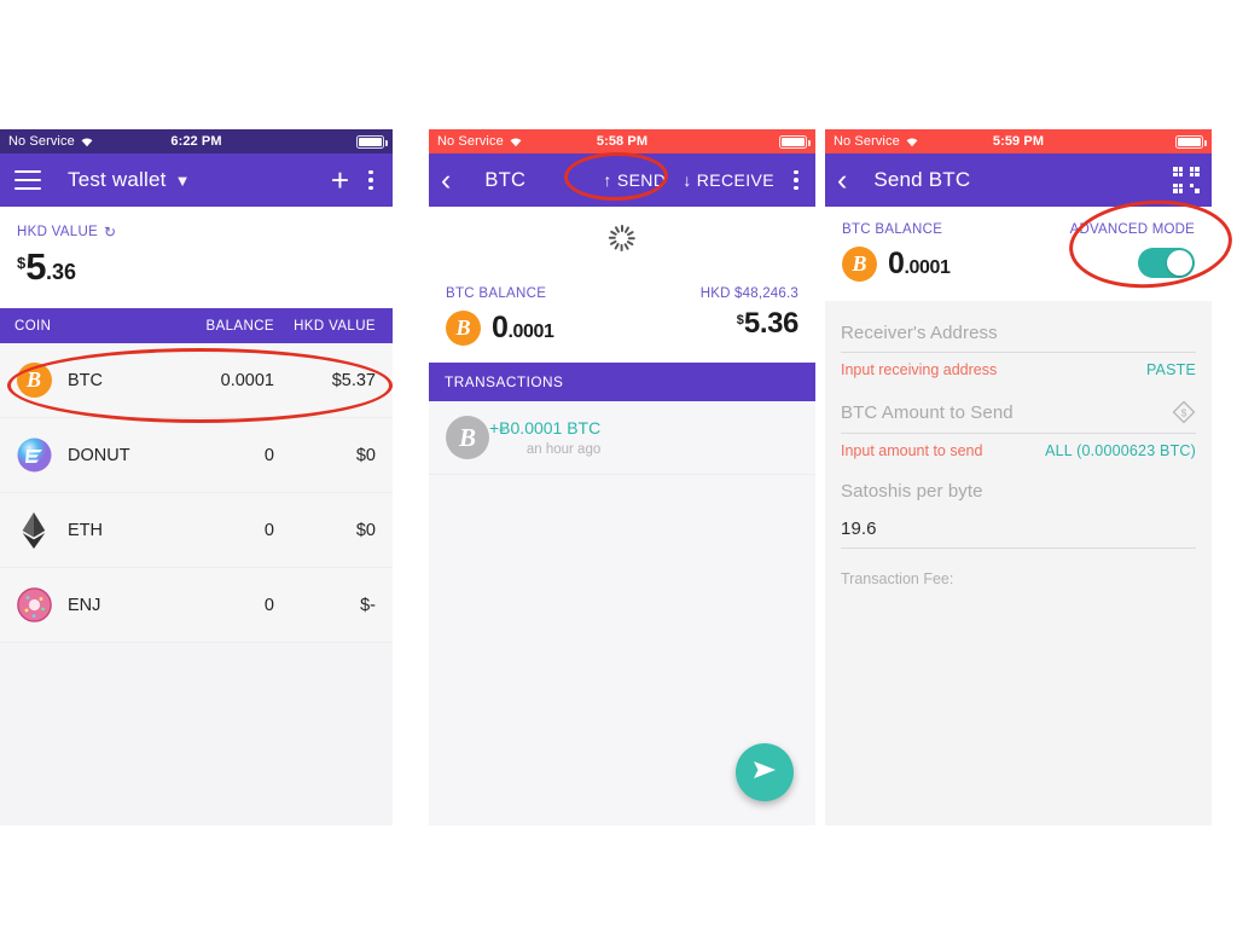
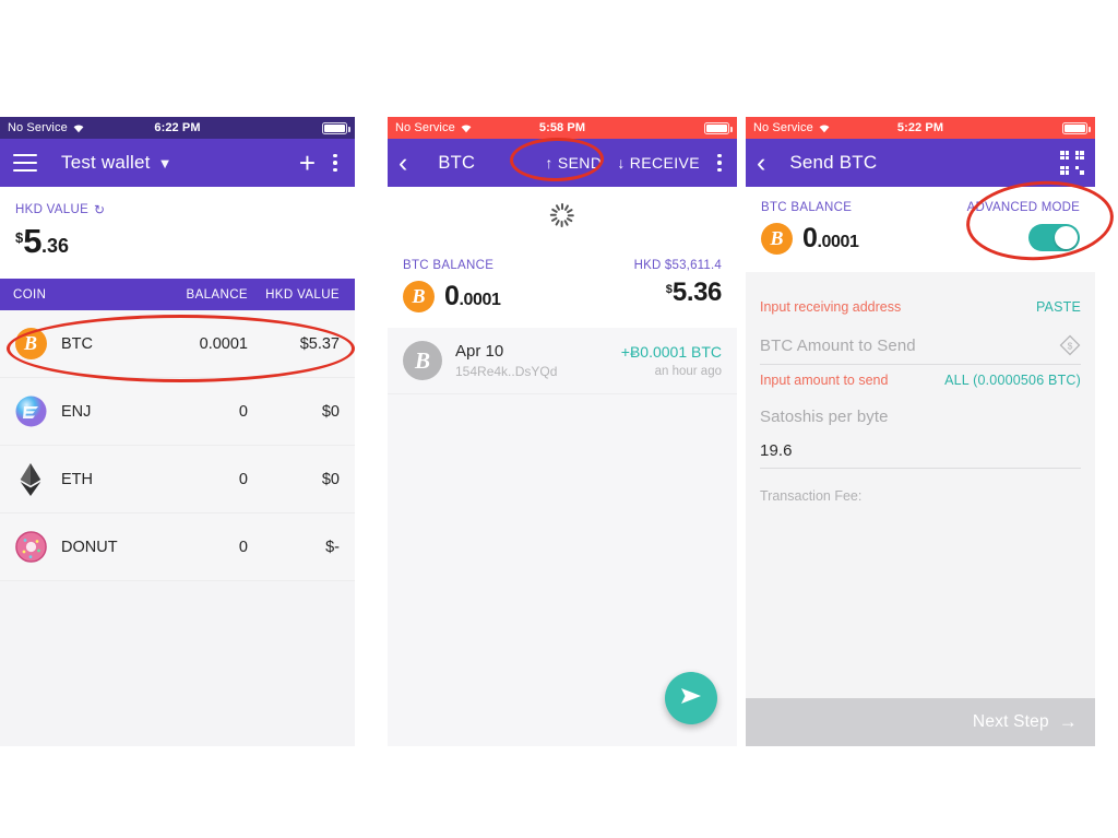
  No Service
  6:22 PM
  Test wallet
  ▼
  +
  HKD VALUE
  ↻
  $
  5
  .36
  COIN
  BALANCE
  HKD VALUE
  B
  BTC
  0.0001
  $5.37
- DONUT
+ ENJ
  0
  $0
  ETH
  0
  $0
- ENJ
+ DONUT
  0
  $-
  No Service
  5:58 PM
  ‹
  BTC
  ↑
  SEND
  ↓
  RECEIVE
  BTC BALANCE
  B
  0.0001
- HKD $48,246.3
+ HKD $53,611.4
  $
  5.36
- TRANSACTIONS
  B
+ Apr 10
+ 154Re4k..DsYQd
  +Ƀ0.0001 BTC
  an hour ago
  No Service
- 5:59 PM
+ 5:22 PM
  ‹
  Send BTC
  BTC BALANCE
  B
  0.0001
  ADVANCED MODE
- Receiver's Address
  Input receiving address
  PASTE
  BTC Amount to Send
  $
  Input amount to send
- ALL (0.0000623 BTC)
+ ALL (0.0000506 BTC)
  Satoshis per byte
  19.6
  Transaction Fee:
+ Next Step
+ →
